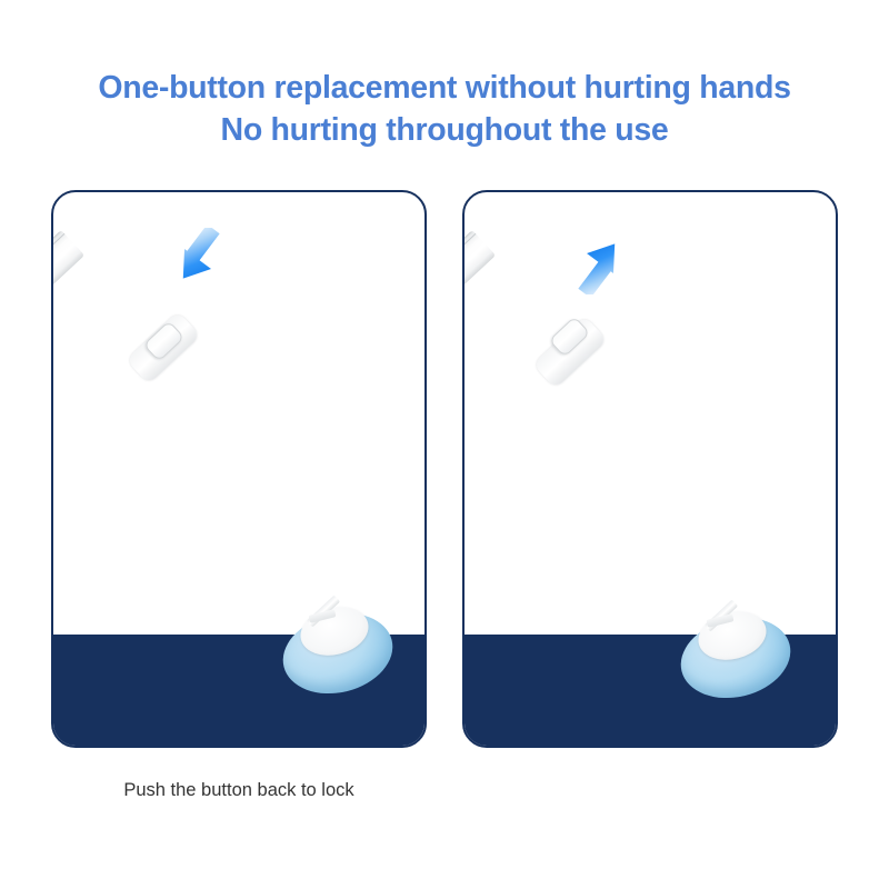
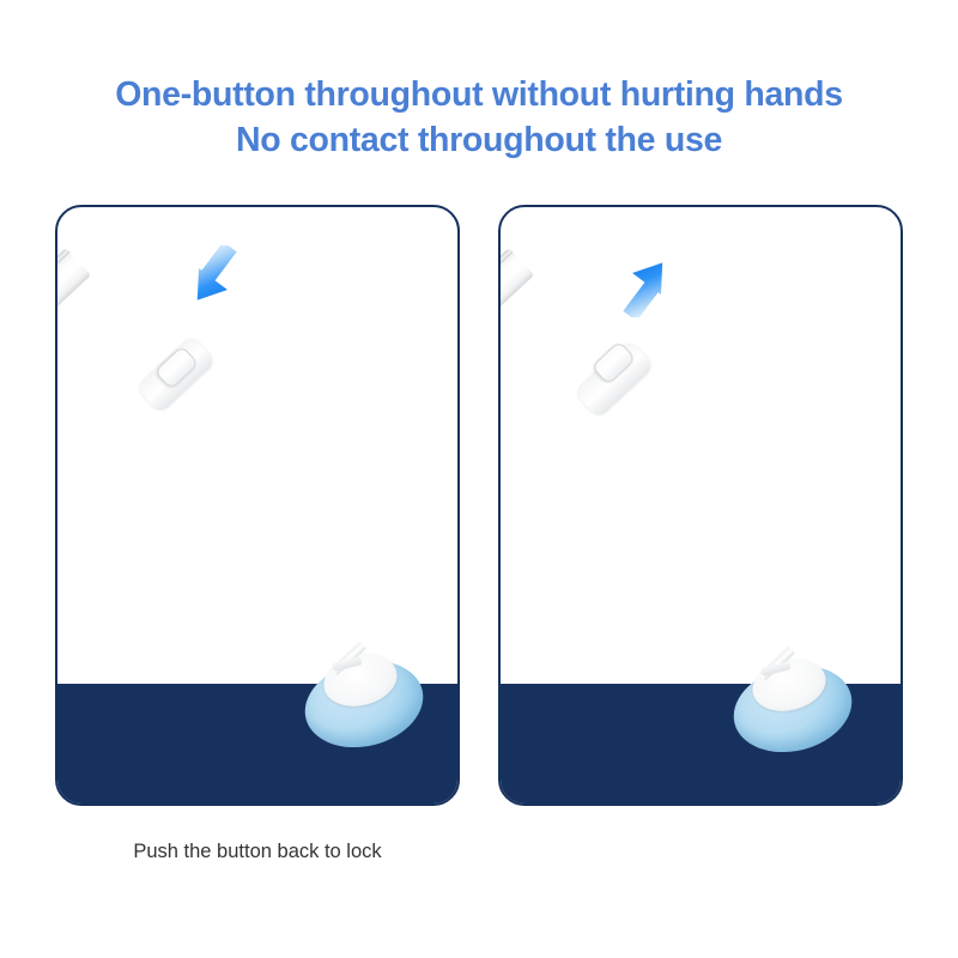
- One-button replacement without hurting hands
+ One-button throughout without hurting hands
- No hurting throughout the use
+ No contact throughout the use
  Push the button back to lock
